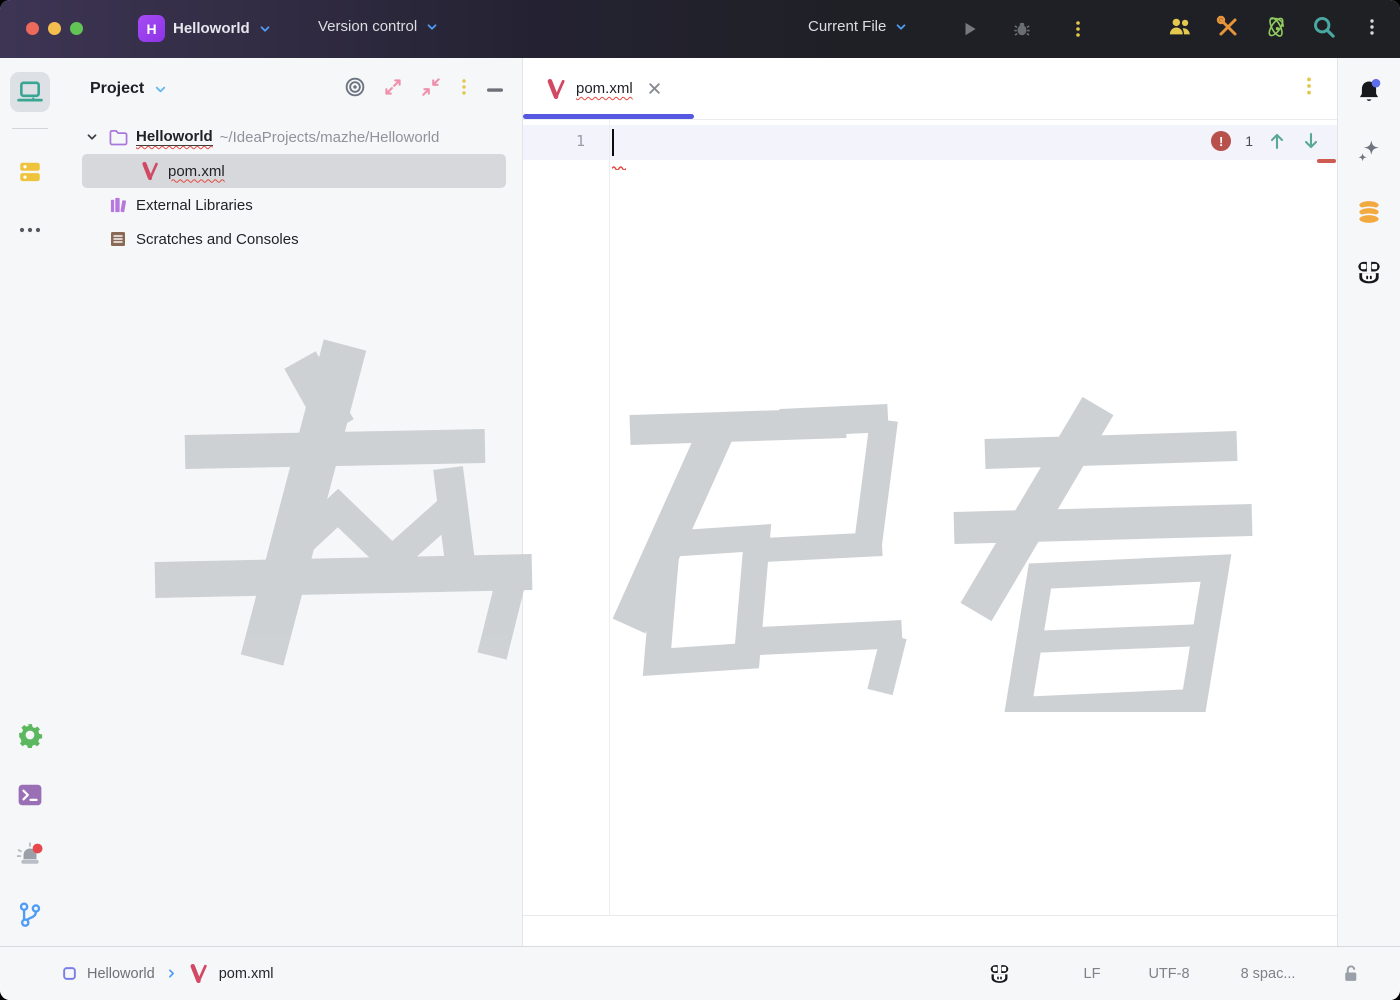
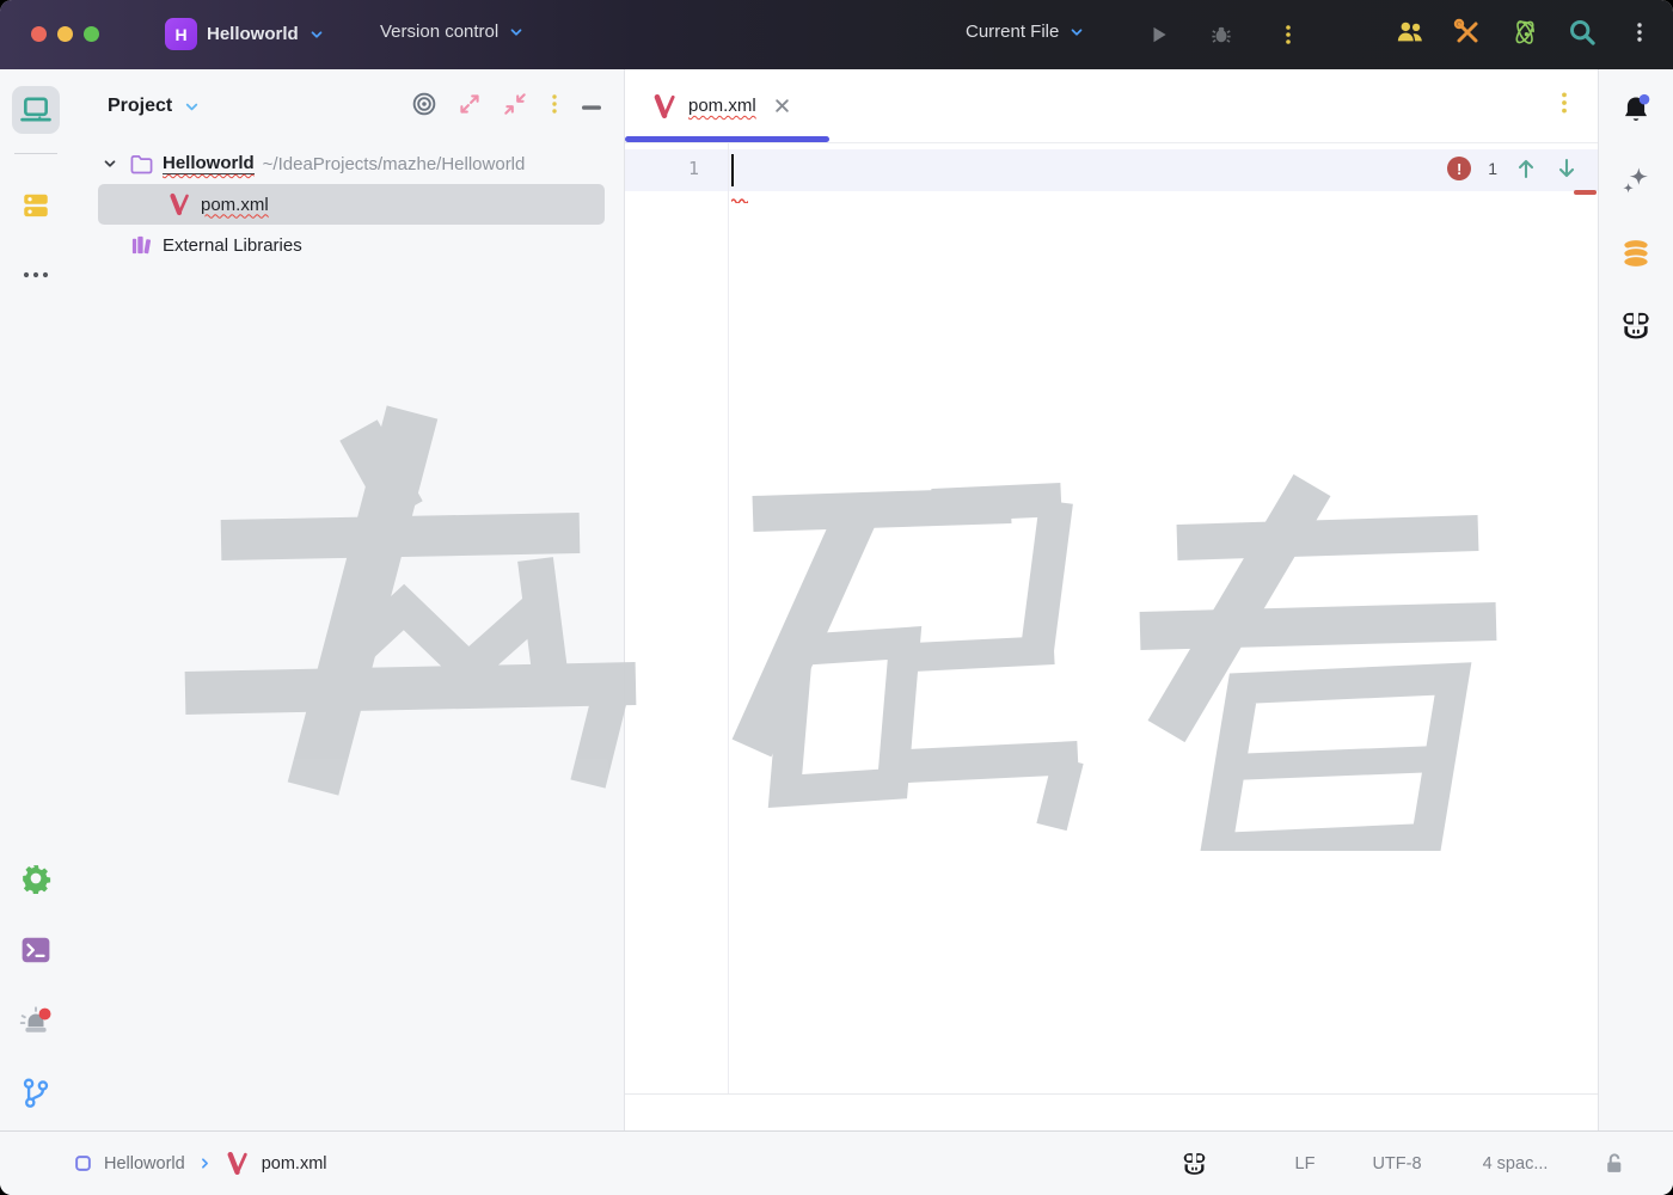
  H
  Helloworld
  Version control
  Current File
  Project
  Helloworld
  ~/IdeaProjects/mazhe/Helloworld
  pom.xml
  External Libraries
- Scratches and Consoles
  pom.xml
  1
  !
  1
  Helloworld
  pom.xml
  LF
  UTF-8
- 8 spac...
+ 4 spac...
